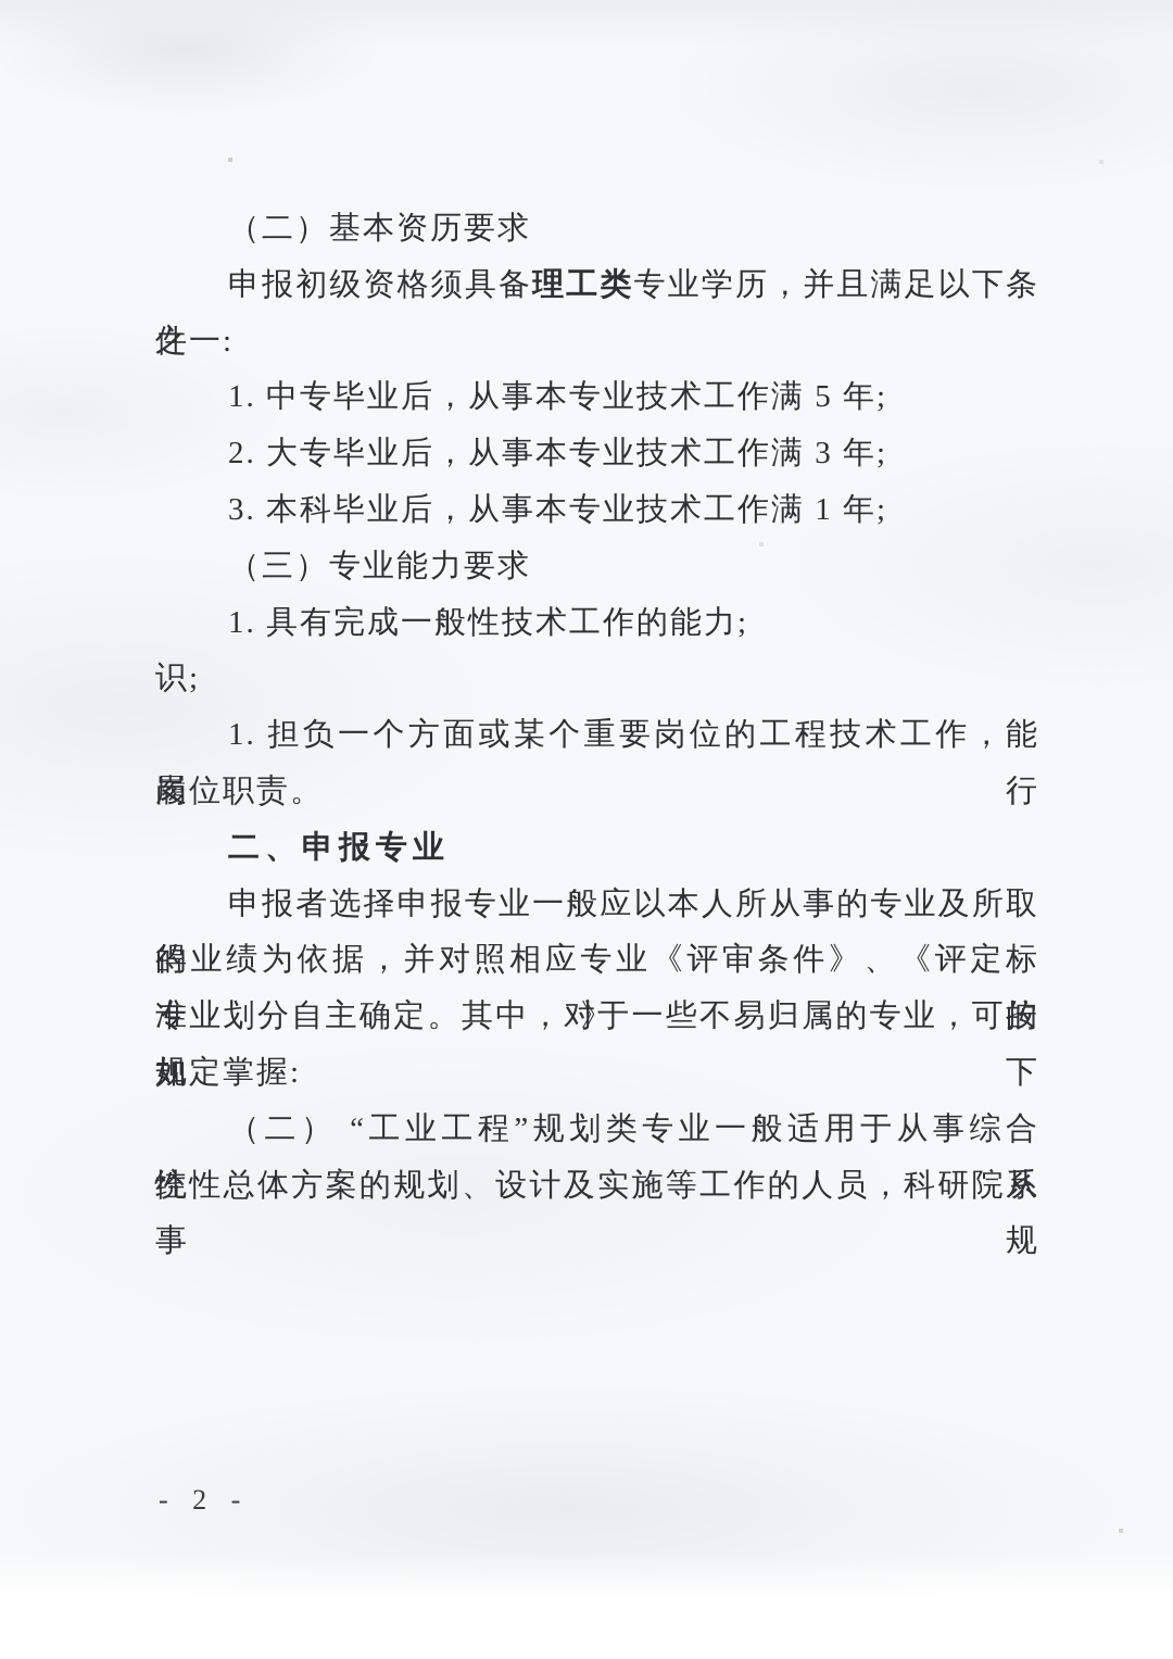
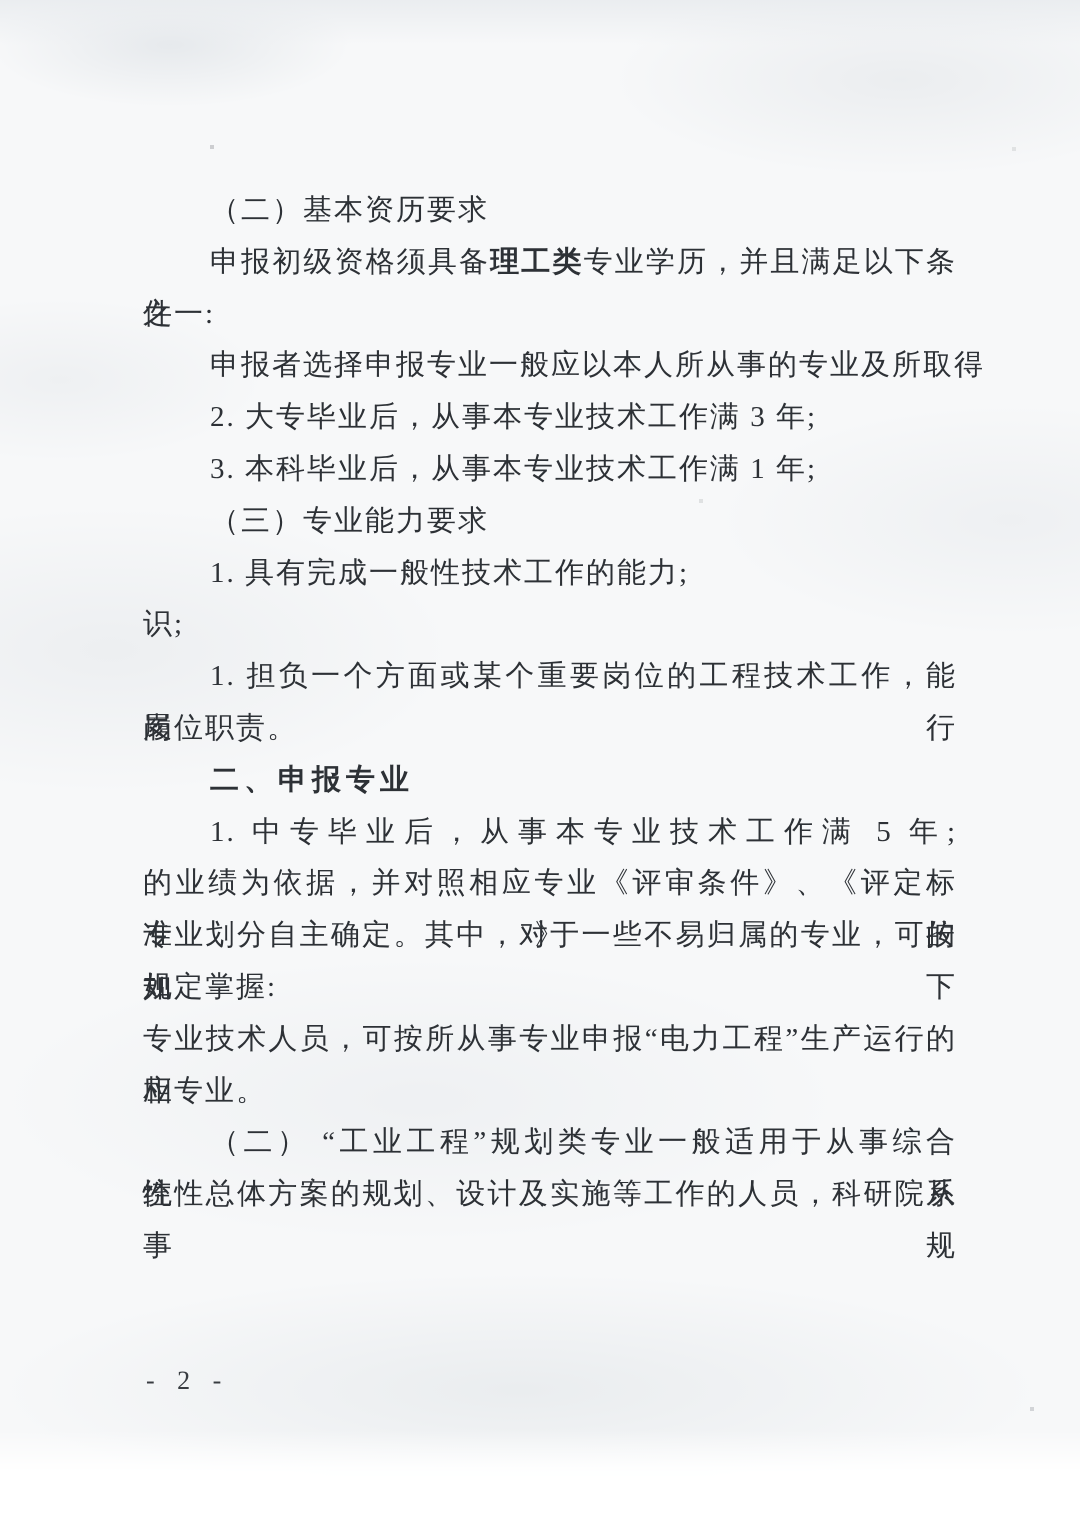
  （二）基本资历要求
  申报初级资格须具备理工类专业学历，并且满足以下条件
  之一:
- 1. 中专毕业后，从事本专业技术工作满 5 年;
+ 申报者选择申报专业一般应以本人所从事的专业及所取得
  2. 大专毕业后，从事本专业技术工作满 3 年;
  3. 本科毕业后，从事本专业技术工作满 1 年;
  （三）专业能力要求
  1. 具有完成一般性技术工作的能力;
  识;
  1. 担负一个方面或某个重要岗位的工程技术工作，能履行
  岗位职责。
  二、申报专业
- 申报者选择申报专业一般应以本人所从事的专业及所取得
+ 1. 中专毕业后，从事本专业技术工作满 5 年;
  的业绩为依据，并对照相应专业《评审条件》、《评定标准》的
  专业划分自主确定。其中，对于一些不易归属的专业，可按如下
  规定掌握:
+ 专业技术人员，可按所从事专业申报“电力工程”生产运行的相
+ 应专业。
  （二） “工业工程”规划类专业一般适用于从事综合性、系
  统性总体方案的规划、设计及实施等工作的人员，科研院从事规
  - 2 -
